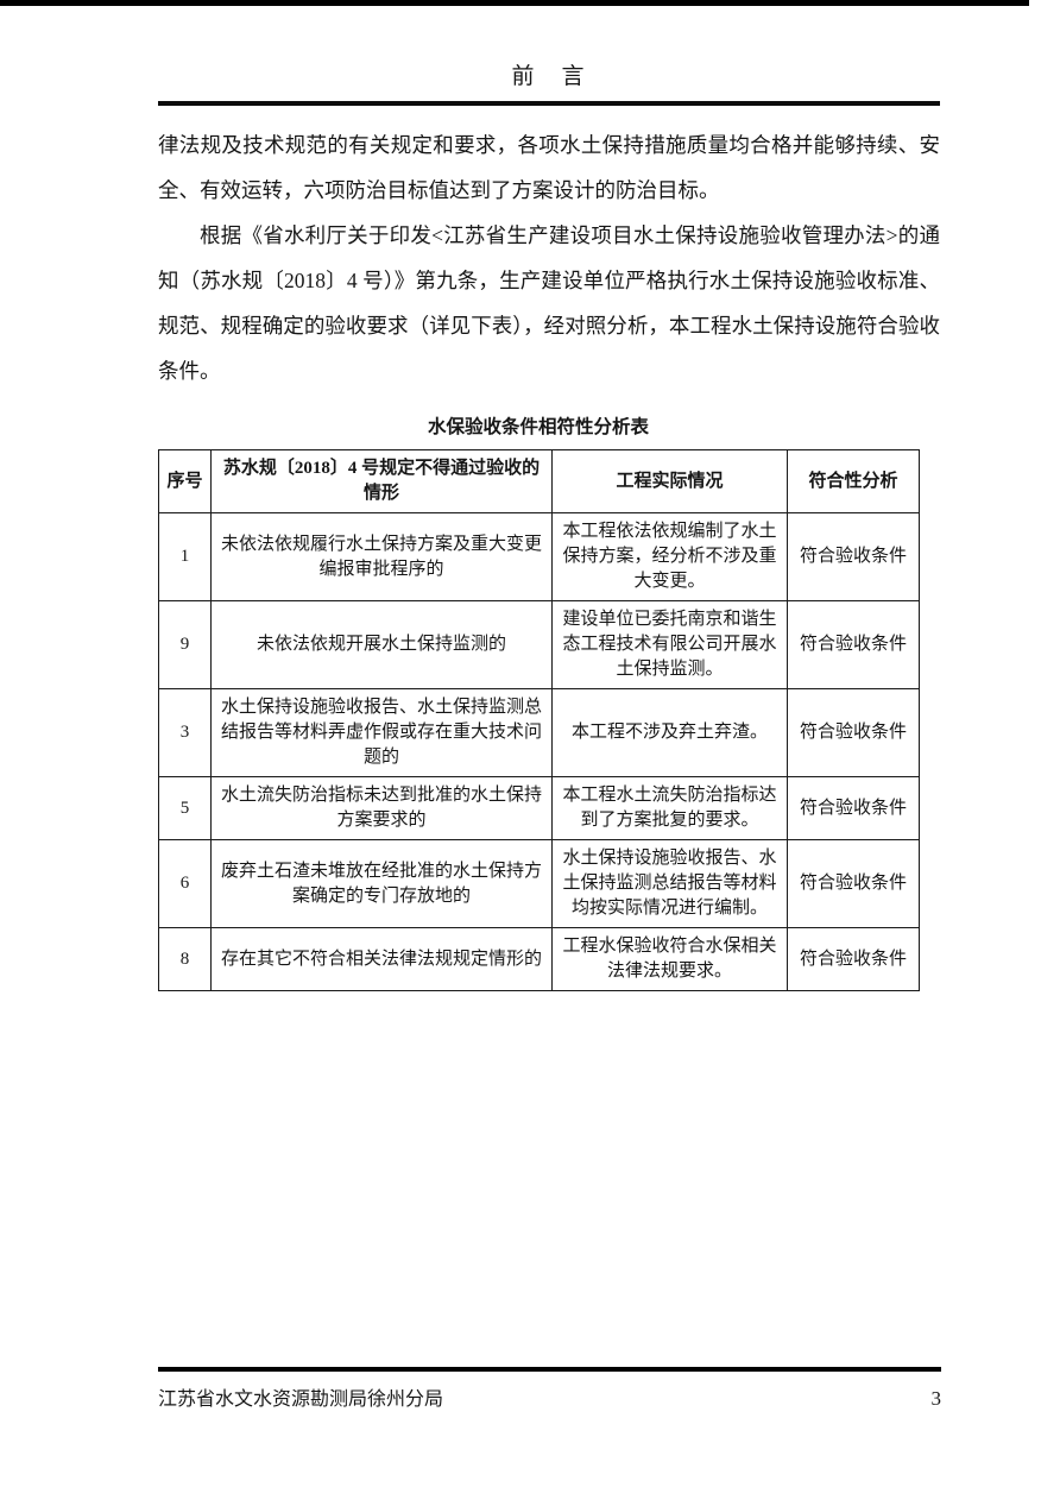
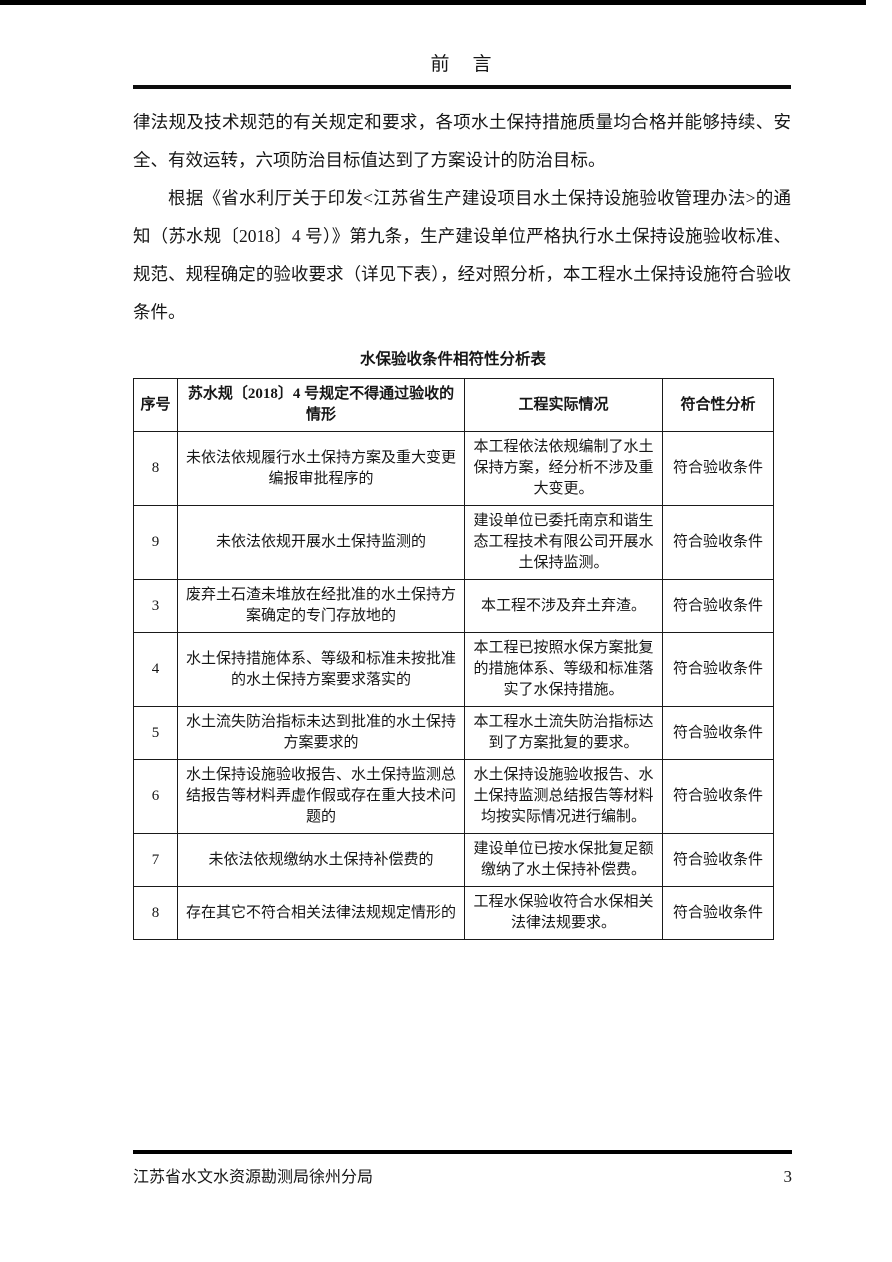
  前 言
  律法规及技术规范的有关规定和要求，各项水土保持措施质量均合格并能够持续、安全、有效运转，六项防治目标值达到了方案设计的防治目标。
  根据《省水利厅关于印发<江苏省生产建设项目水土保持设施验收管理办法>的通知（苏水规〔2018〕4 号）》第九条，生产建设单位严格执行水土保持设施验收标准、规范、规程确定的验收要求（详见下表），经对照分析，本工程水土保持设施符合验收条件。
  水保验收条件相符性分析表
  序号	苏水规〔2018〕4 号规定不得通过验收的情形	工程实际情况	符合性分析
- 1	未依法依规履行水土保持方案及重大变更编报审批程序的	本工程依法依规编制了水土保持方案，经分析不涉及重大变更。	符合验收条件
+ 8	未依法依规履行水土保持方案及重大变更编报审批程序的	本工程依法依规编制了水土保持方案，经分析不涉及重大变更。	符合验收条件
  9	未依法依规开展水土保持监测的	建设单位已委托南京和谐生态工程技术有限公司开展水土保持监测。	符合验收条件
- 3	水土保持设施验收报告、水土保持监测总结报告等材料弄虚作假或存在重大技术问题的	本工程不涉及弃土弃渣。	符合验收条件
+ 3	废弃土石渣未堆放在经批准的水土保持方案确定的专门存放地的	本工程不涉及弃土弃渣。	符合验收条件
+ 4	水土保持措施体系、等级和标准未按批准的水土保持方案要求落实的	本工程已按照水保方案批复的措施体系、等级和标准落实了水保持措施。	符合验收条件
  5	水土流失防治指标未达到批准的水土保持方案要求的	本工程水土流失防治指标达到了方案批复的要求。	符合验收条件
- 6	废弃土石渣未堆放在经批准的水土保持方案确定的专门存放地的	水土保持设施验收报告、水土保持监测总结报告等材料均按实际情况进行编制。	符合验收条件
+ 6	水土保持设施验收报告、水土保持监测总结报告等材料弄虚作假或存在重大技术问题的	水土保持设施验收报告、水土保持监测总结报告等材料均按实际情况进行编制。	符合验收条件
+ 7	未依法依规缴纳水土保持补偿费的	建设单位已按水保批复足额缴纳了水土保持补偿费。	符合验收条件
  8	存在其它不符合相关法律法规规定情形的	工程水保验收符合水保相关法律法规要求。	符合验收条件
  江苏省水文水资源勘测局徐州分局
  3
